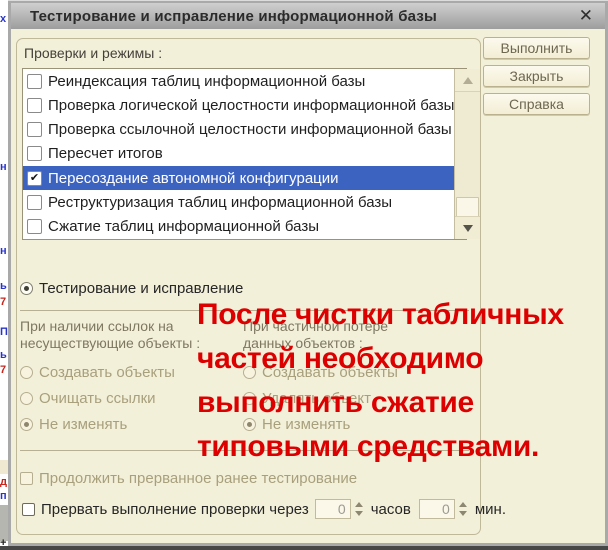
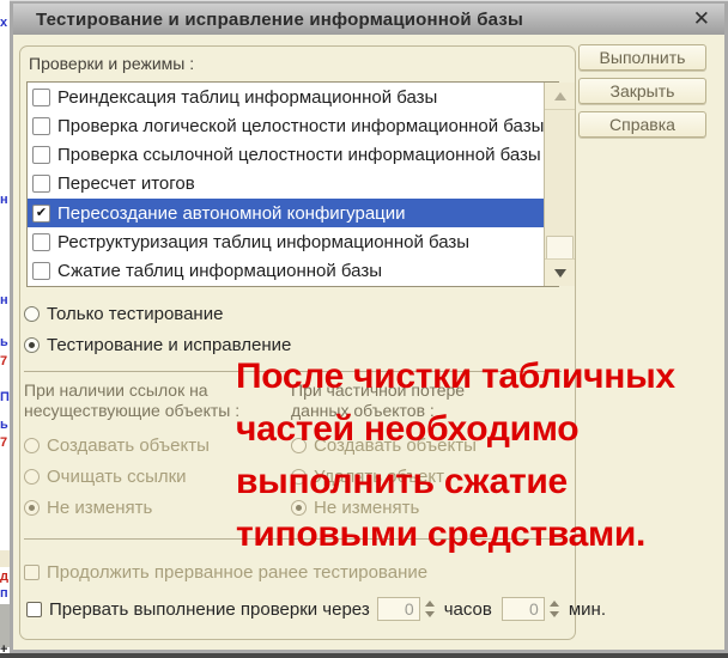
  х
  н
  н
  ь
  7
  П
  ь
  7
  д
  п
  +
  Тестирование и исправление информационной базы
  ✕
  Проверки и режимы :
  Реиндексация таблиц информационной базы
  Проверка логической целостности информационной базы
  Проверка ссылочной целостности информационной базы
  Пересчет итогов
  ✔
  Пересоздание автономной конфигурации
  Реструктуризация таблиц информационной базы
  Сжатие таблиц информационной базы
+ Только тестирование
  Тестирование и исправление
  При наличии ссылок на
  несуществующие объекты :
  При частичной потере
  данных объектов :
  Создавать объекты
  Очищать ссылки
  Не изменять
  Создавать объекты
  Удалять объект
  Не изменять
  Продолжить прерванное ранее тестирование
  Прервать выполнение проверки через
  0
  часов
  0
  мин.
  Выполнить
  Закрыть
  Справка
  После чистки табличных
  частей необходимо
  выполнить сжатие
  типовыми средствами.
